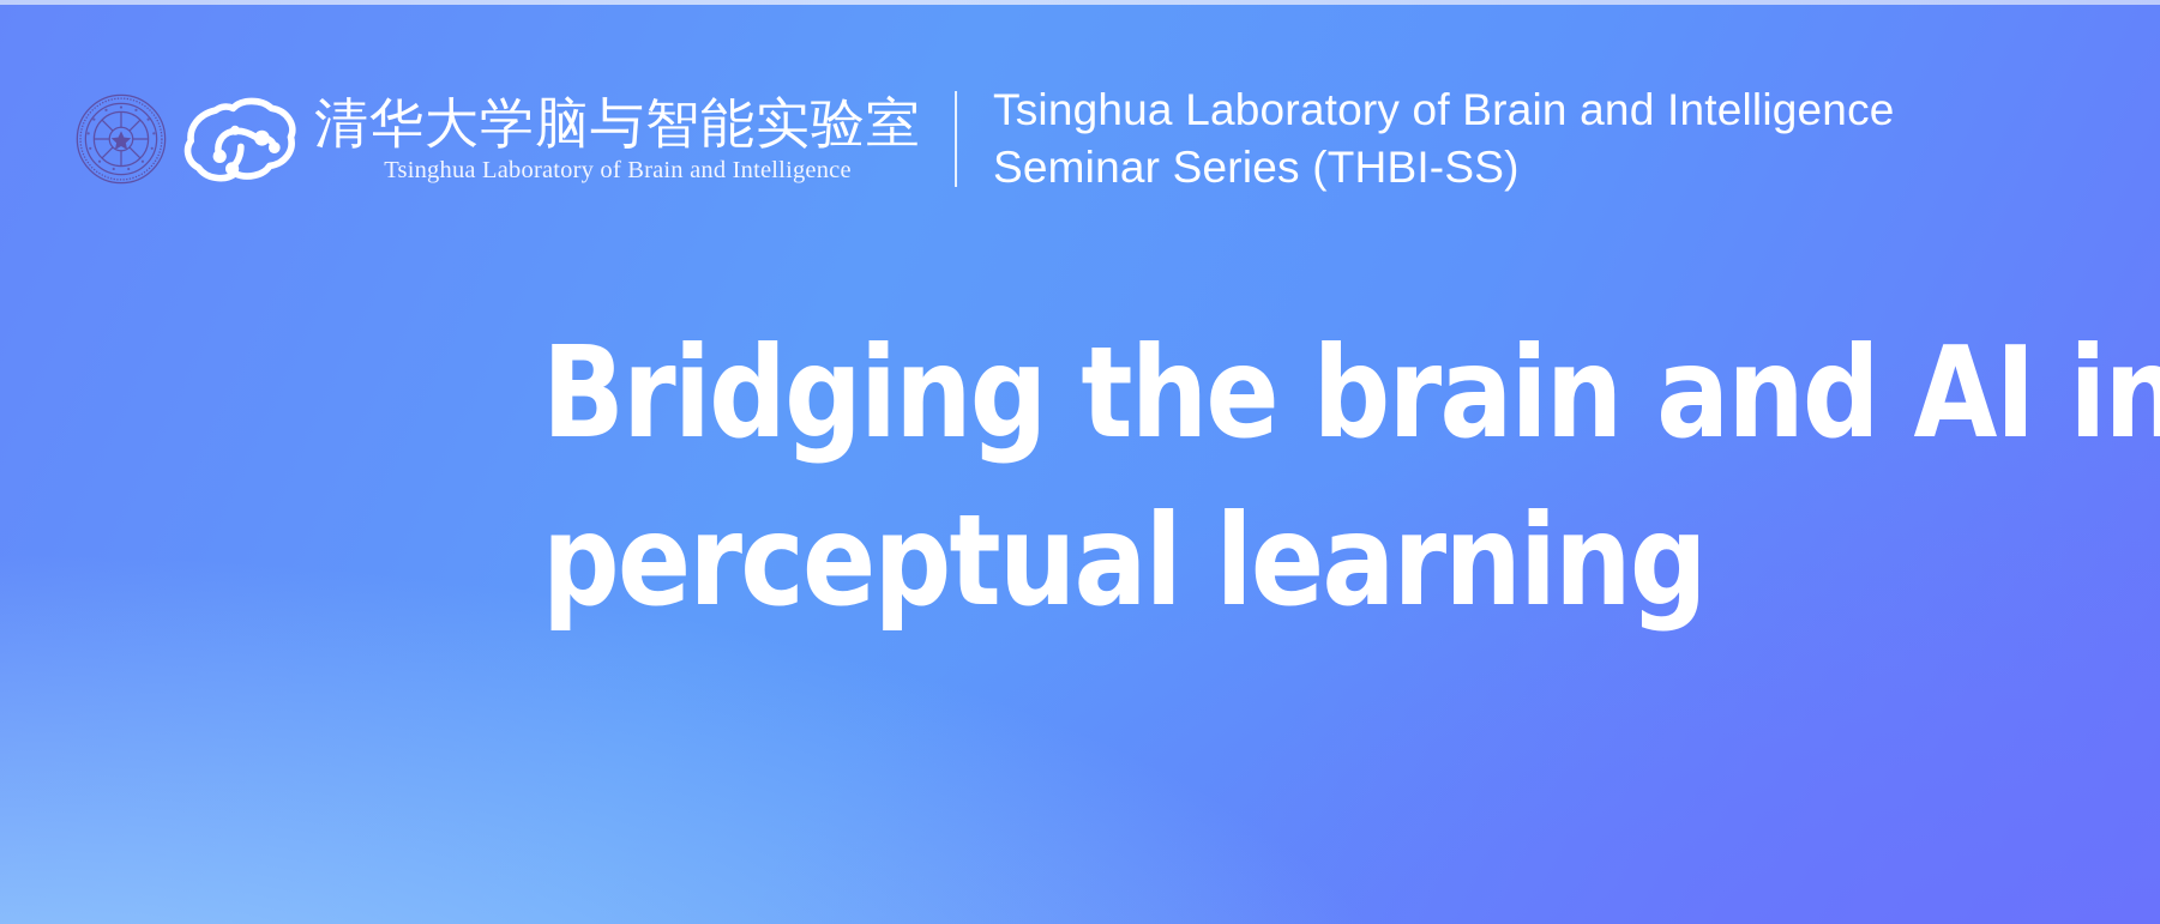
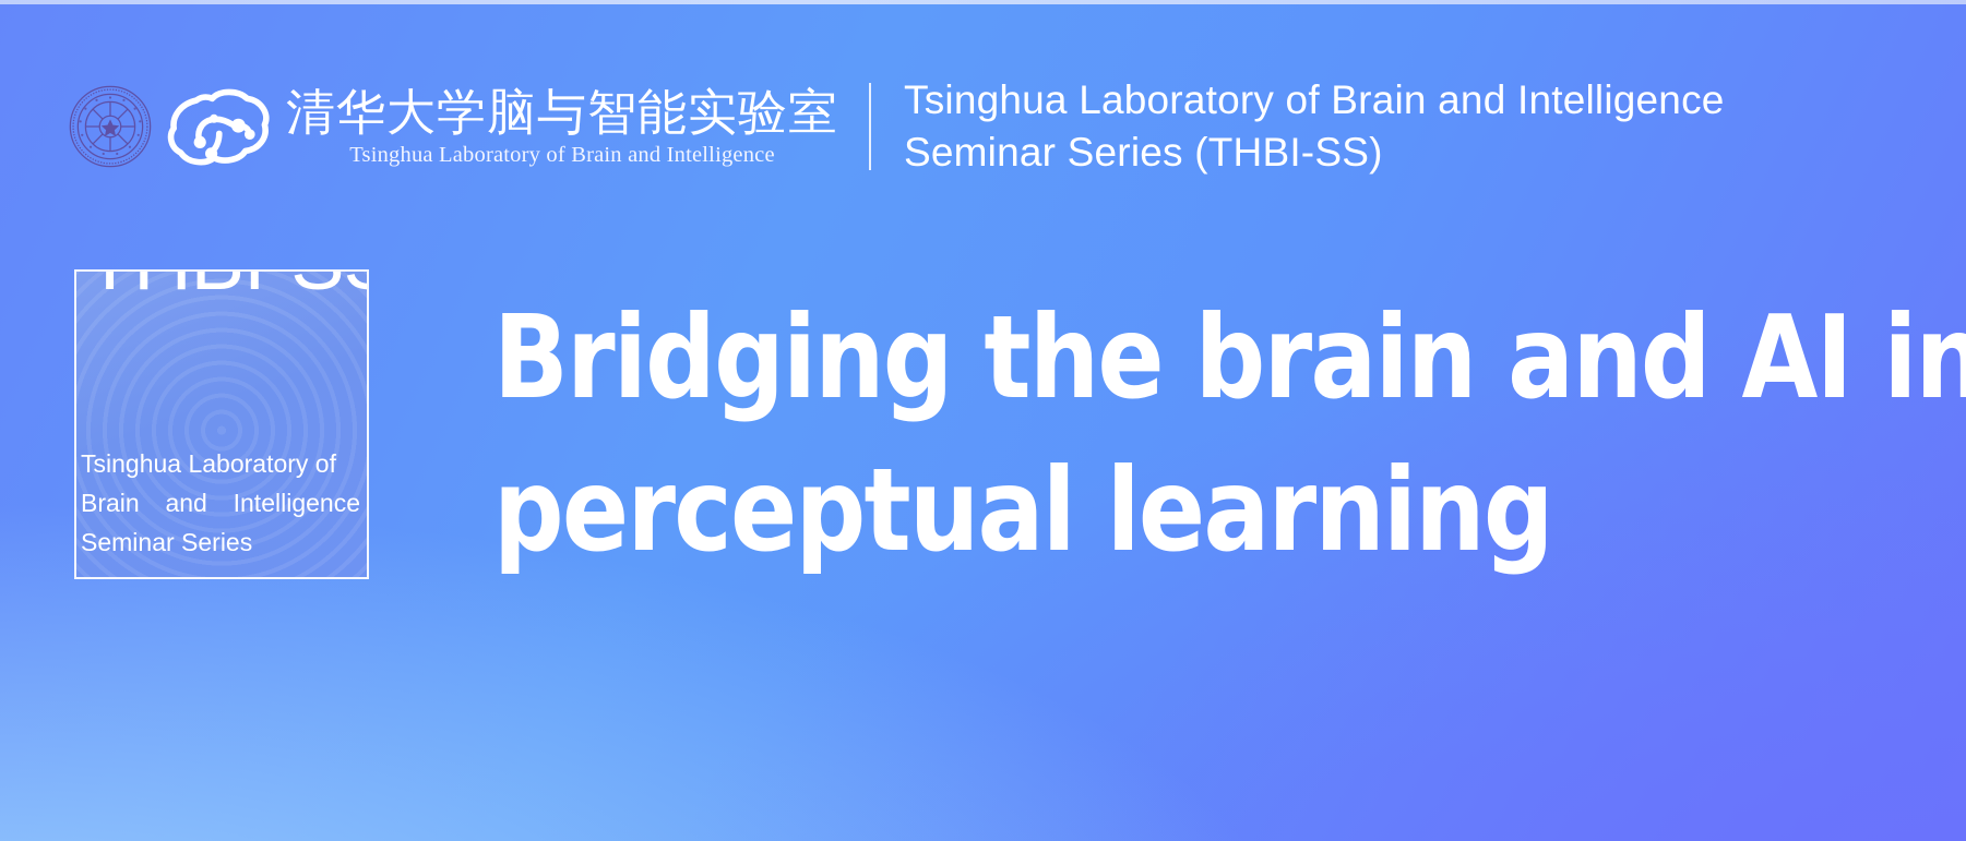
  清华大学脑与智能实验室
  Tsinghua Laboratory of Brain and Intelligence
  Tsinghua Laboratory of Brain and Intelligence
  Seminar Series (THBI-SS)
+ Tsinghua Laboratory of
+ Brain and Intelligence
+ Seminar Series
  Bridging the brain and AI in
  perceptual learning
